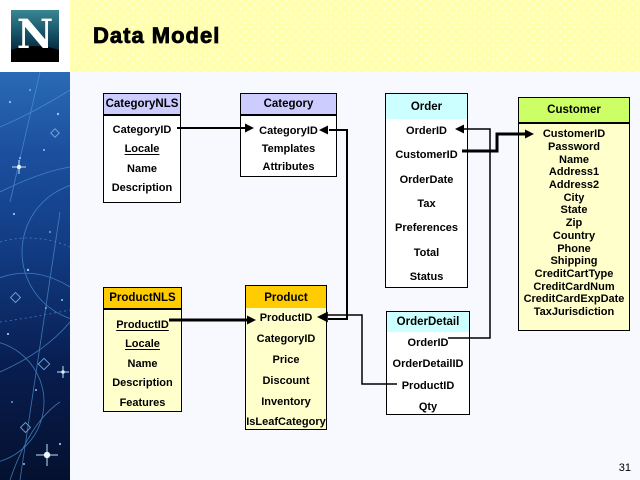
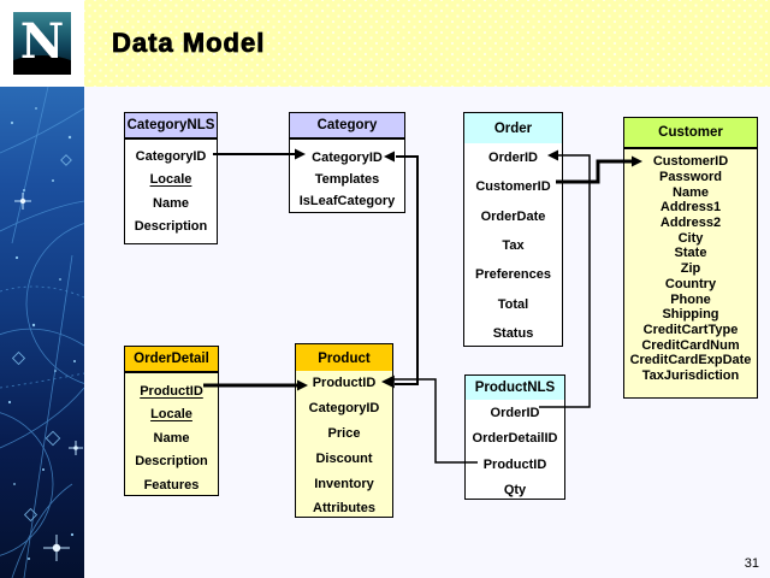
  N
  Data Model
  CategoryNLS
  CategoryID
  Locale
  Name
  Description
  Category
  CategoryID
  Templates
- Attributes
+ IsLeafCategory
  Order
  OrderID
  CustomerID
  OrderDate
  Tax
  Preferences
  Total
  Status
  Customer
  CustomerID
  Password
  Name
  Address1
  Address2
  City
  State
  Zip
  Country
  Phone
  Shipping
  CreditCartType
  CreditCardNum
  CreditCardExpDate
  TaxJurisdiction
- ProductNLS
+ OrderDetail
  ProductID
  Locale
  Name
  Description
  Features
  Product
  ProductID
  CategoryID
  Price
  Discount
  Inventory
- IsLeafCategory
+ Attributes
- OrderDetail
+ ProductNLS
  OrderID
  OrderDetailID
  ProductID
  Qty
  31
